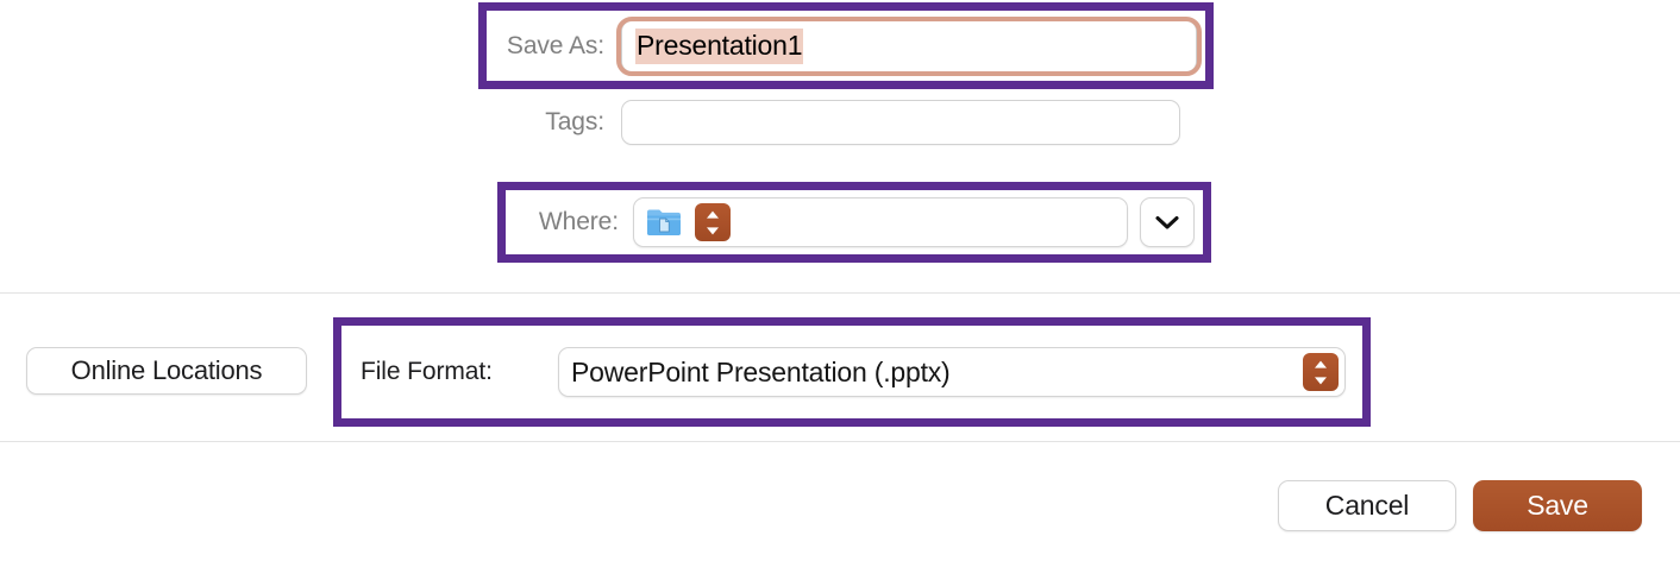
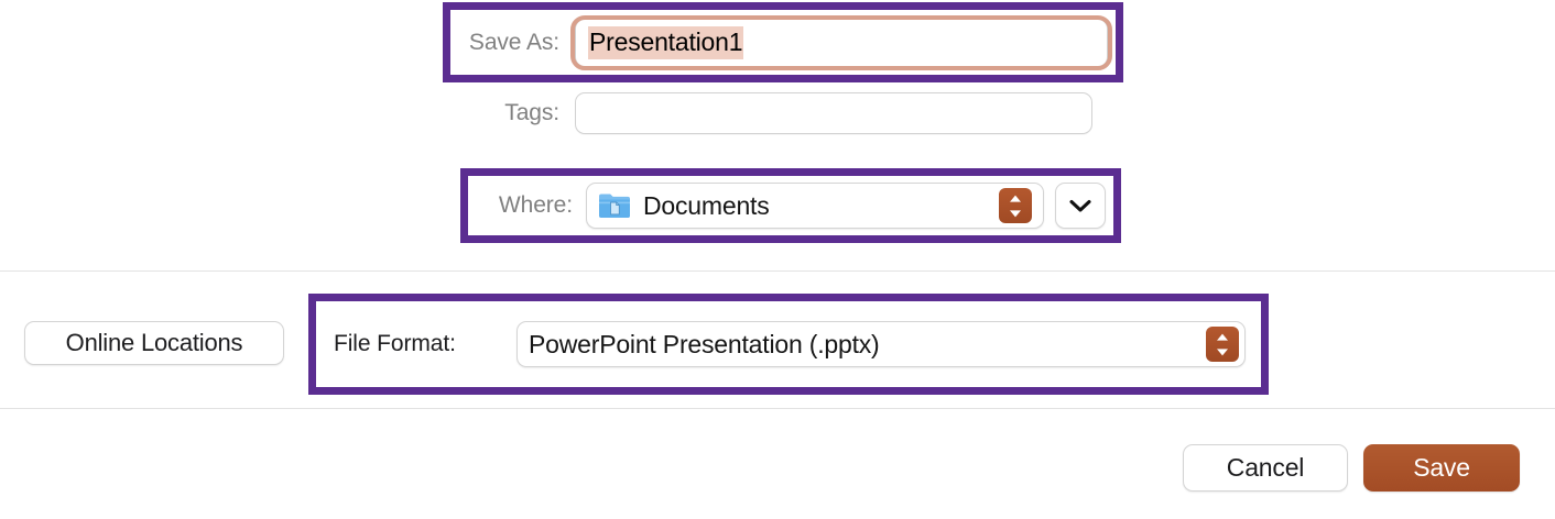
  Save As:
  Presentation1
  Tags:
  Where:
+ Documents
  Online Locations
  File Format:
  PowerPoint Presentation (.pptx)
  Cancel
  Save
